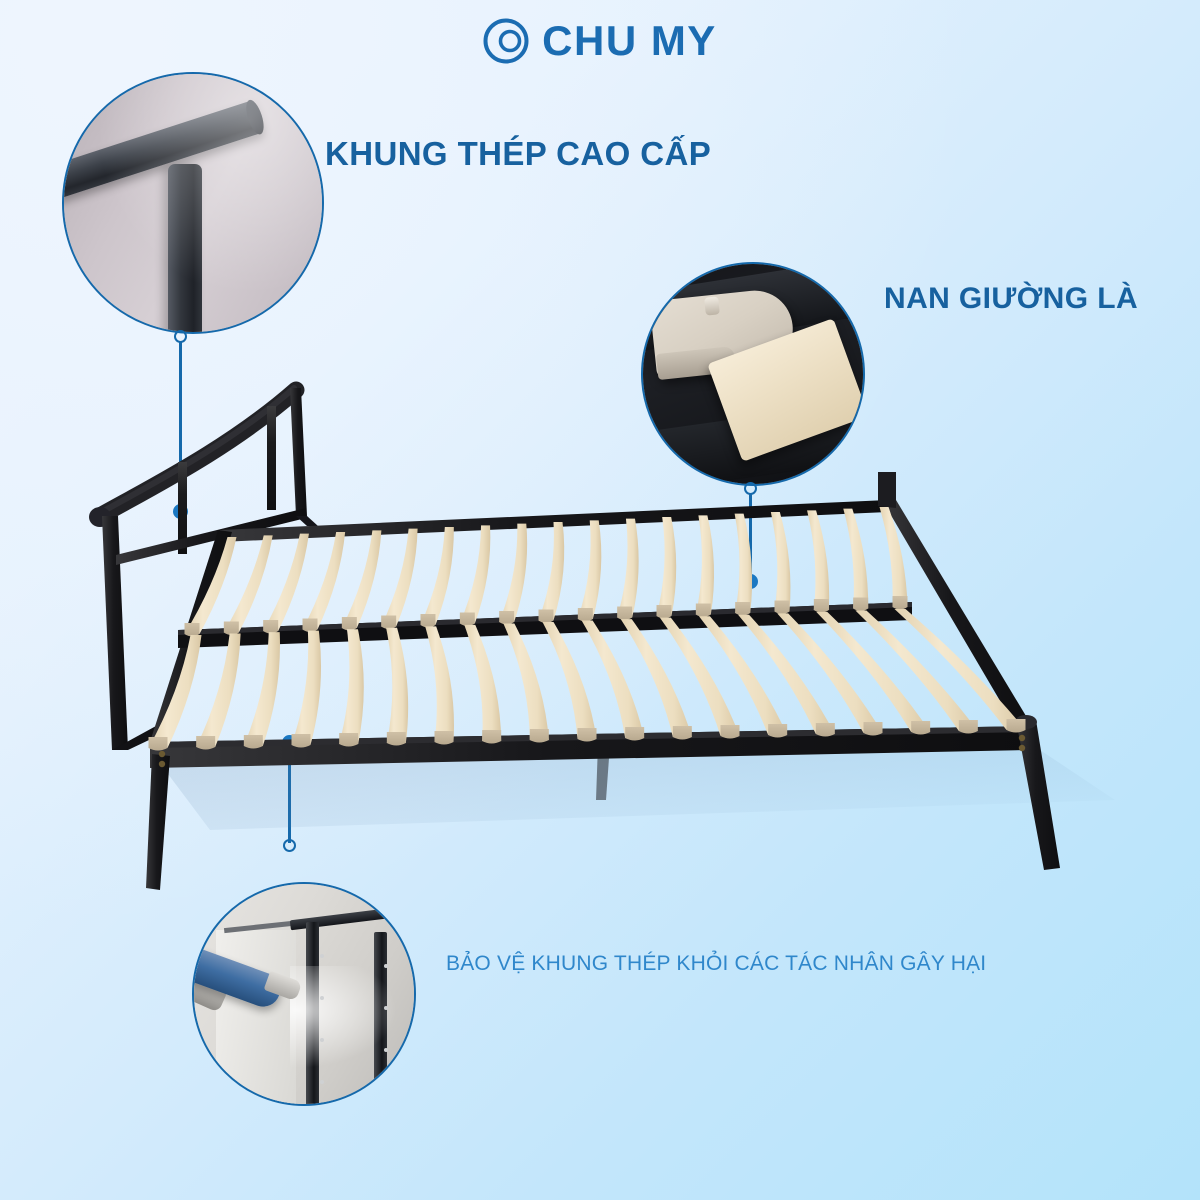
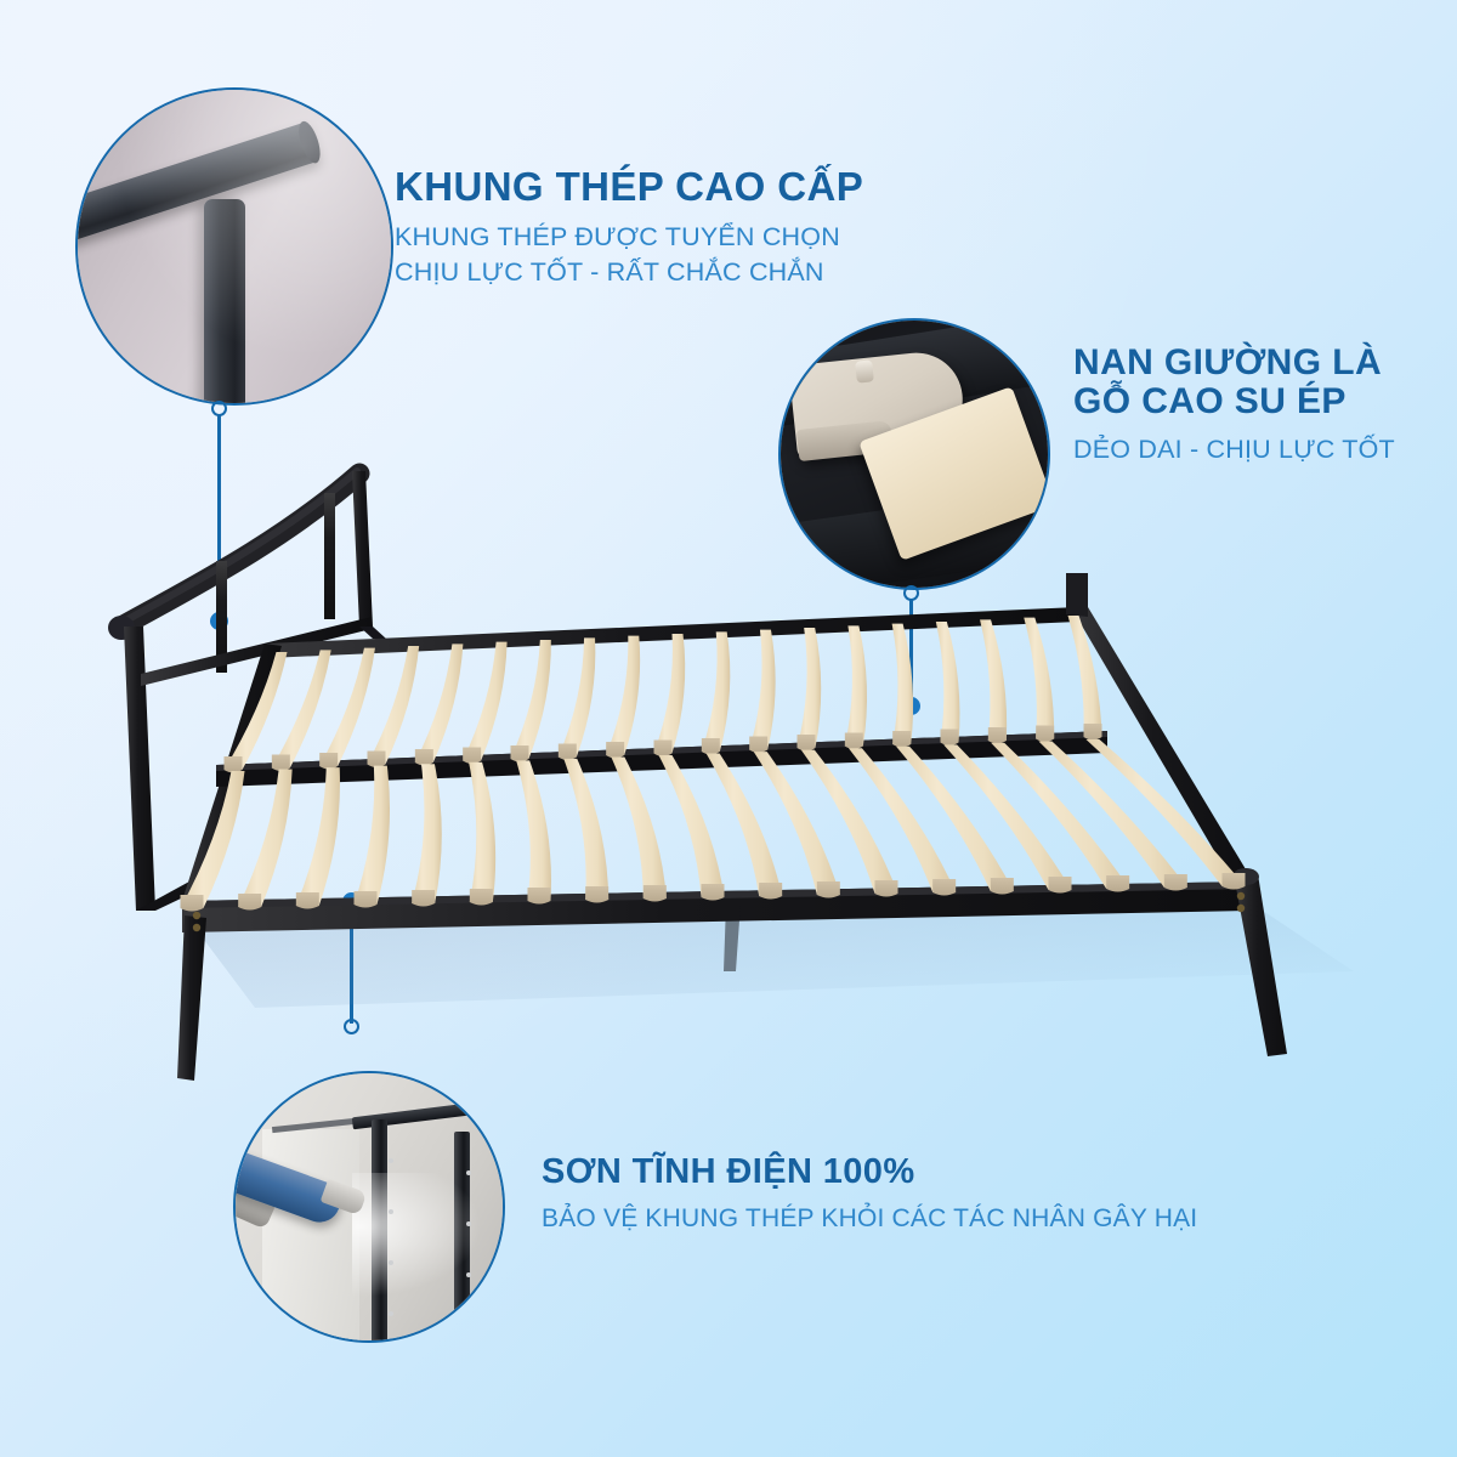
- CHU MY
  KHUNG THÉP CAO CẤP
+ KHUNG THÉP ĐƯỢC TUYỂN CHỌN
+ CHỊU LỰC TỐT - RẤT CHẮC CHẮN
  NAN GIƯỜNG LÀ
+ GỖ CAO SU ÉP
+ DẺO DAI - CHỊU LỰC TỐT
+ SƠN TĨNH ĐIỆN 100%
  BẢO VỆ KHUNG THÉP KHỎI CÁC TÁC NHÂN GÂY HẠI
